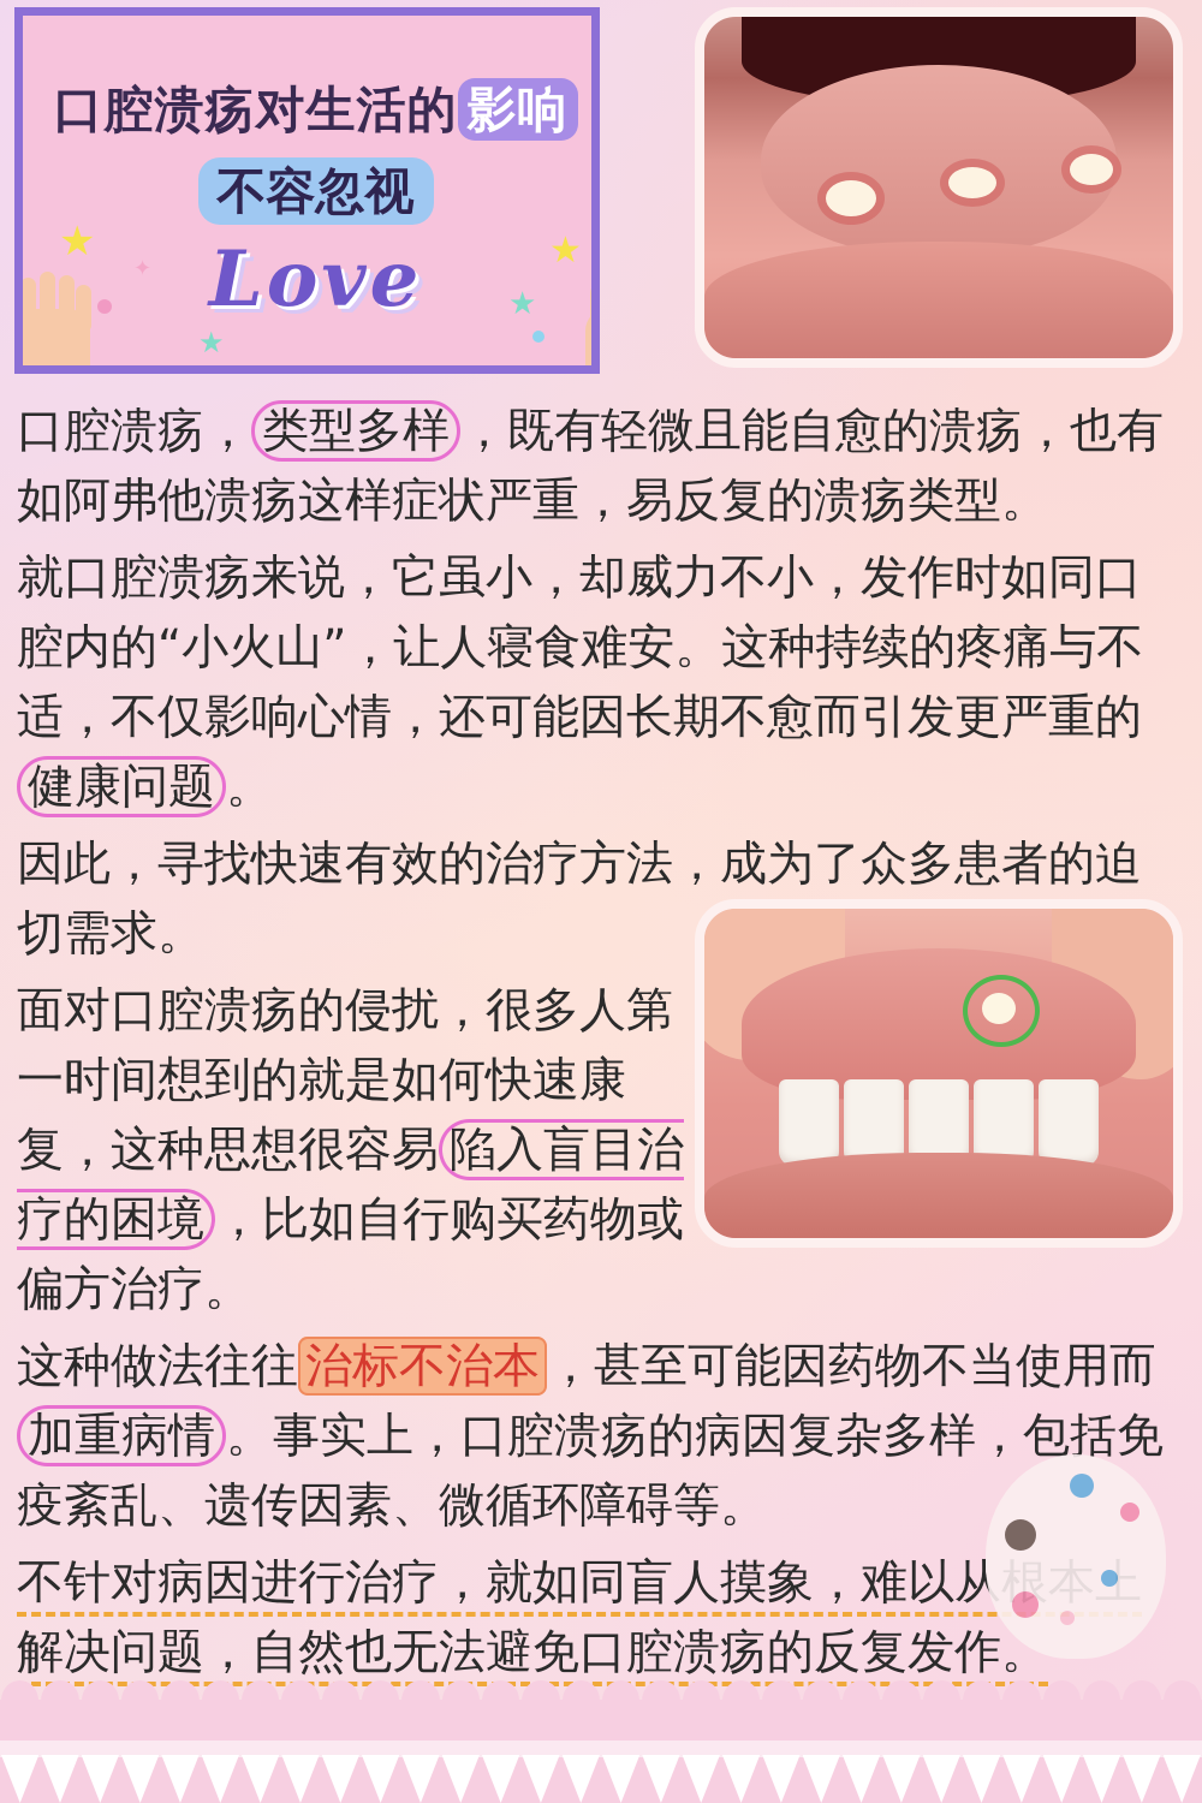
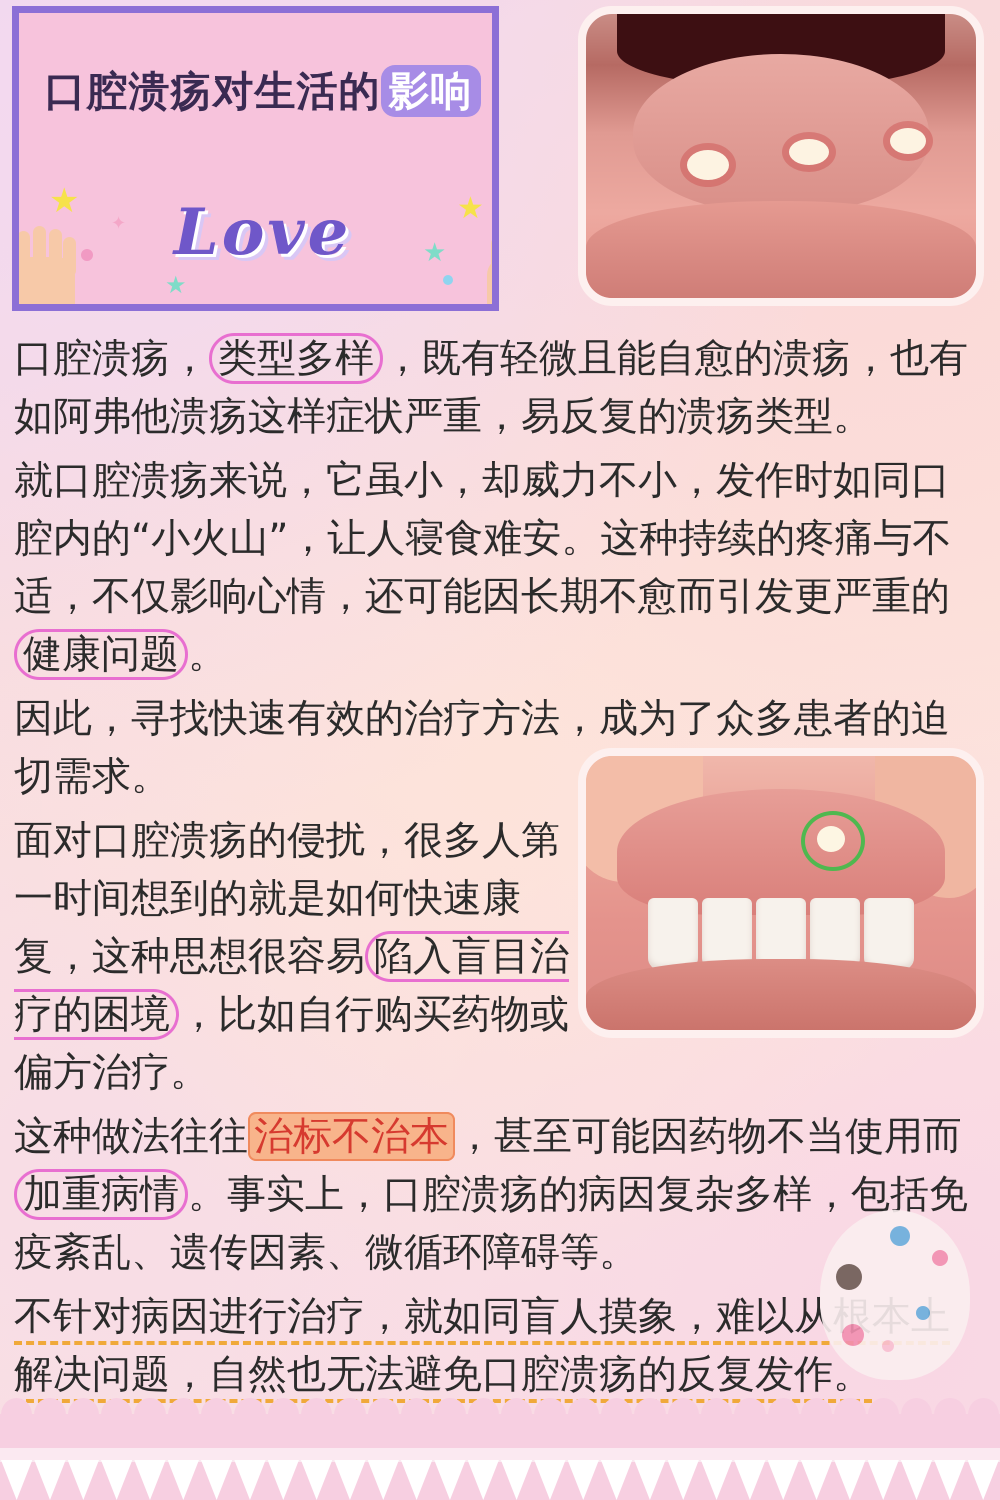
  口腔溃疡对生活的 影响
- 不容忽视
  Love
  ★
  ★
  ★
  ★
  ✦
  口腔溃疡， 类型多样 ，既有轻微且能自愈的溃疡，也有如阿弗他溃疡这样症状严重，易反复的溃疡类型。
  就口腔溃疡来说，它虽小，却威力不小，发作时如同口腔内的“小火山”，让人寝食难安。这种持续的疼痛与不适，不仅影响心情，还可能因长期不愈而引发更严重的健康问题 。
  因此，寻找快速有效的治疗方法，成为了众多患者的迫切需求。
  面对口腔溃疡的侵扰，很多人第一时间想到的就是如何快速康复，这种思想很容易 陷入盲目治疗的困境 ，比如自行购买药物或偏方治疗。
  这种做法往往 治标不治本 ，甚至可能因药物不当使用而加重病情 。事实上，口腔溃疡的病因复杂多样，包括免疫紊乱、遗传因素、微循环障碍等。
  不针对病因进行治疗，就如同盲人摸象，难以从解决问题，自然也无法避免口腔溃疡的反复发作。
